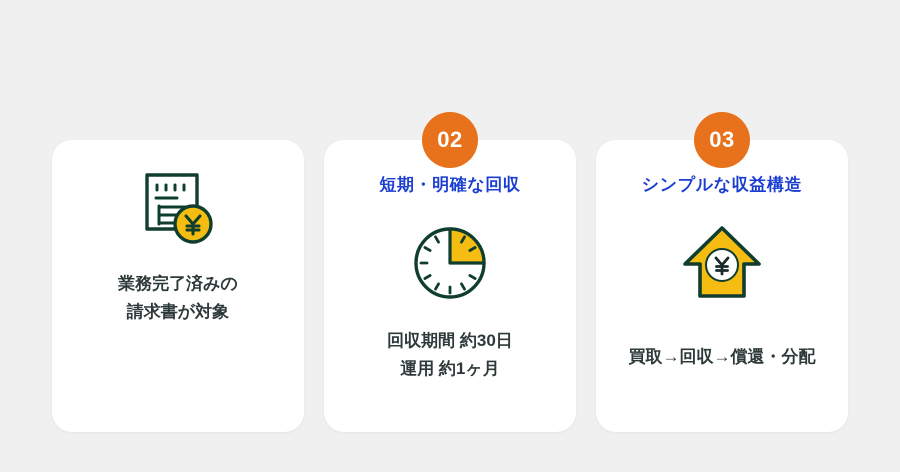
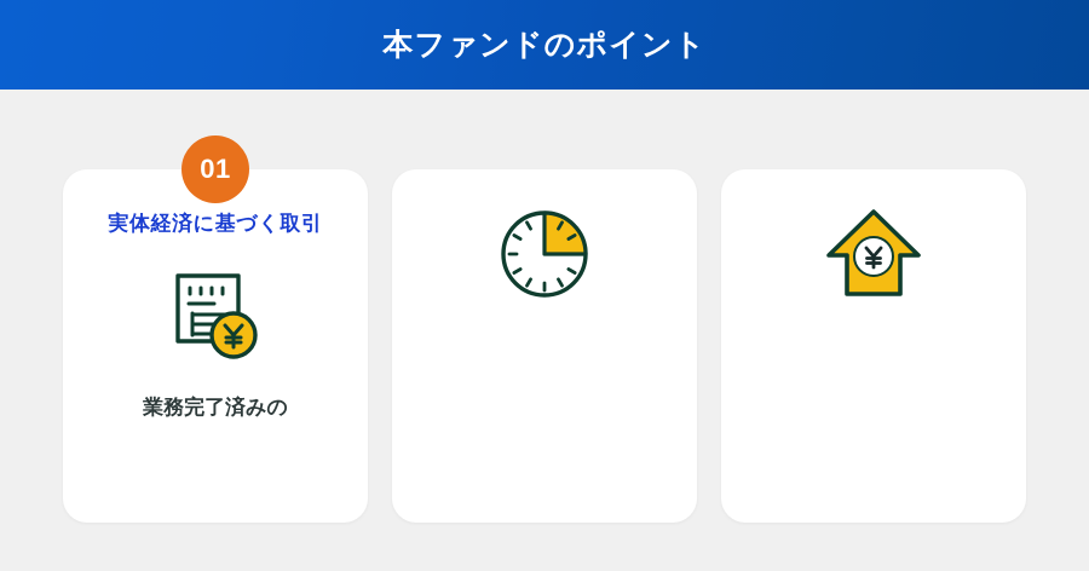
+ 本ファンドのポイント
+ 01
+ 実体経済に基づく取引
  業務完了済みの
- 請求書が対象
- 02
- 短期・明確な回収
- 回収期間 約30日
- 運用 約1ヶ月
- 03
- シンプルな収益構造
- 買取→回収→償還・分配
